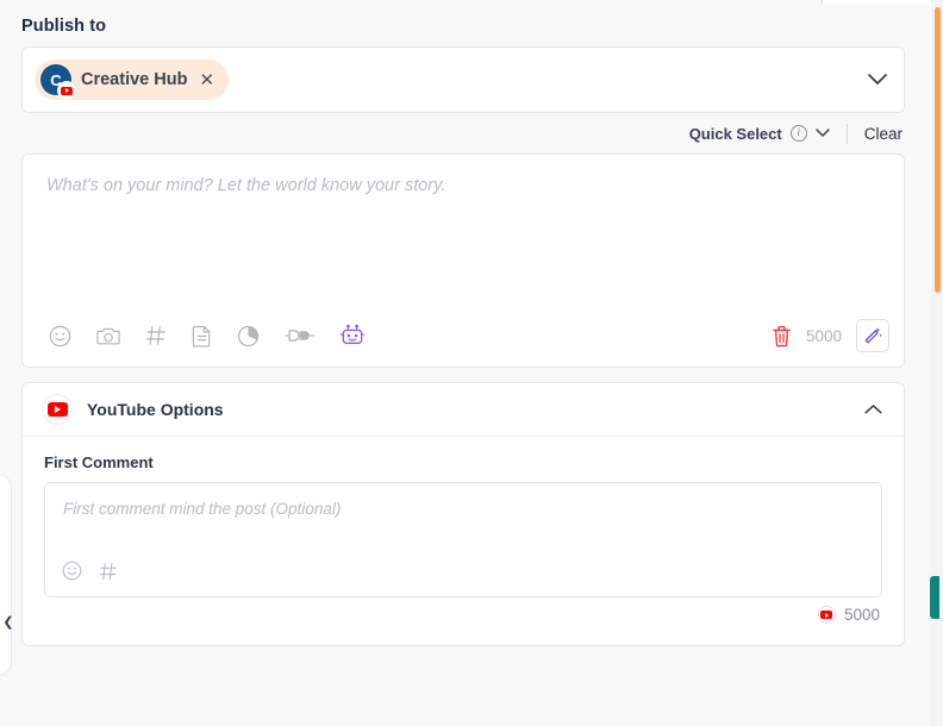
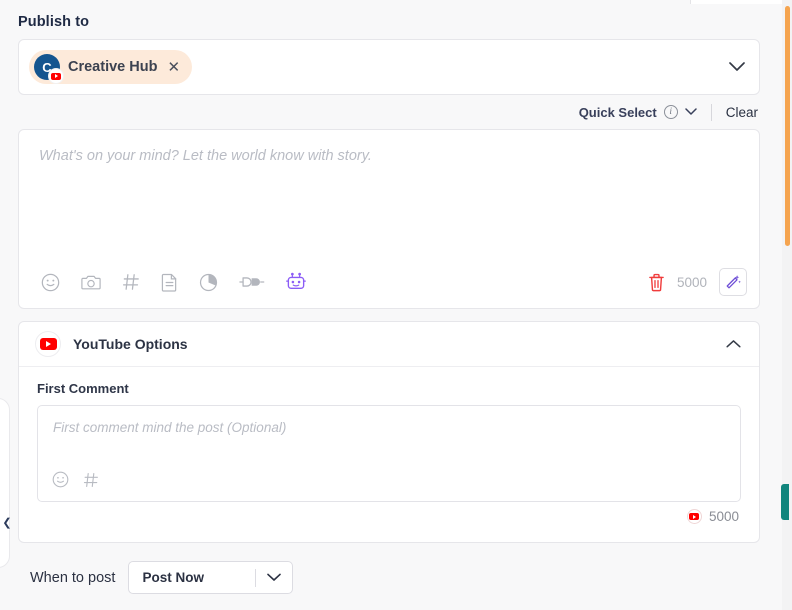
  ❮
  Publish to
  C
  Creative Hub
  ✕
  Quick Select
  i
  Clear
- What's on your mind? Let the world know your story.
+ What's on your mind? Let the world know with story.
  5000
  YouTube Options
  First Comment
  First comment mind the post (Optional)
  5000
+ When to post
+ Post Now
